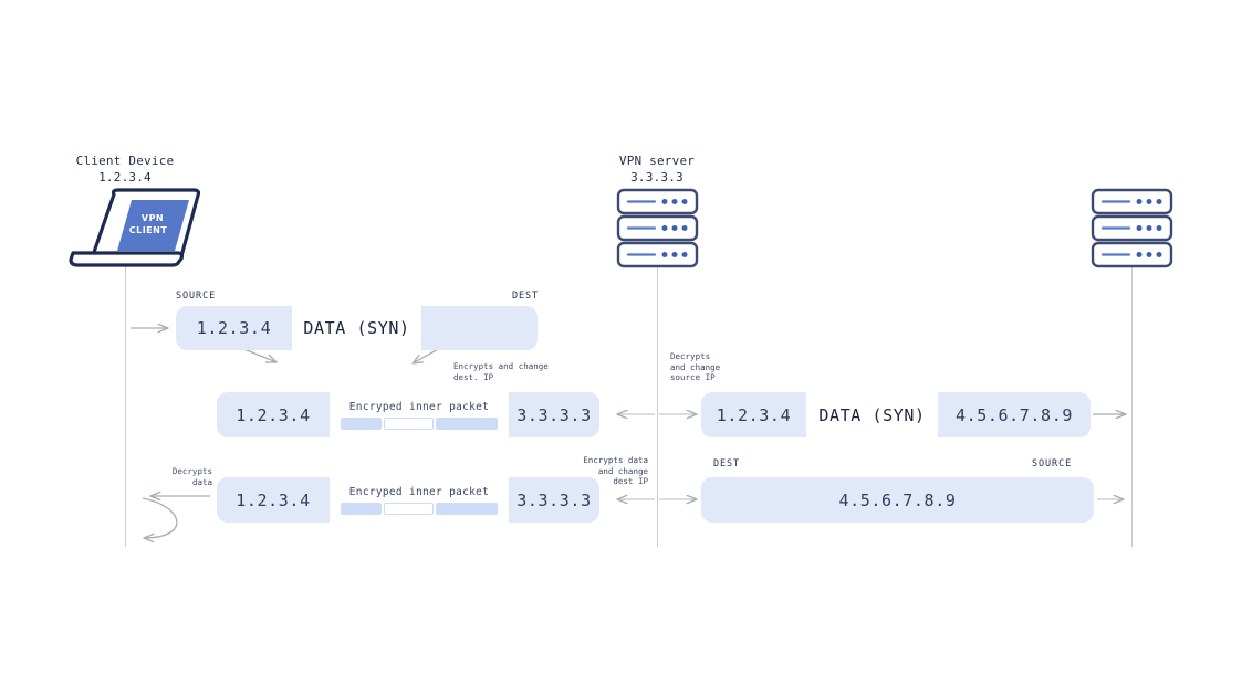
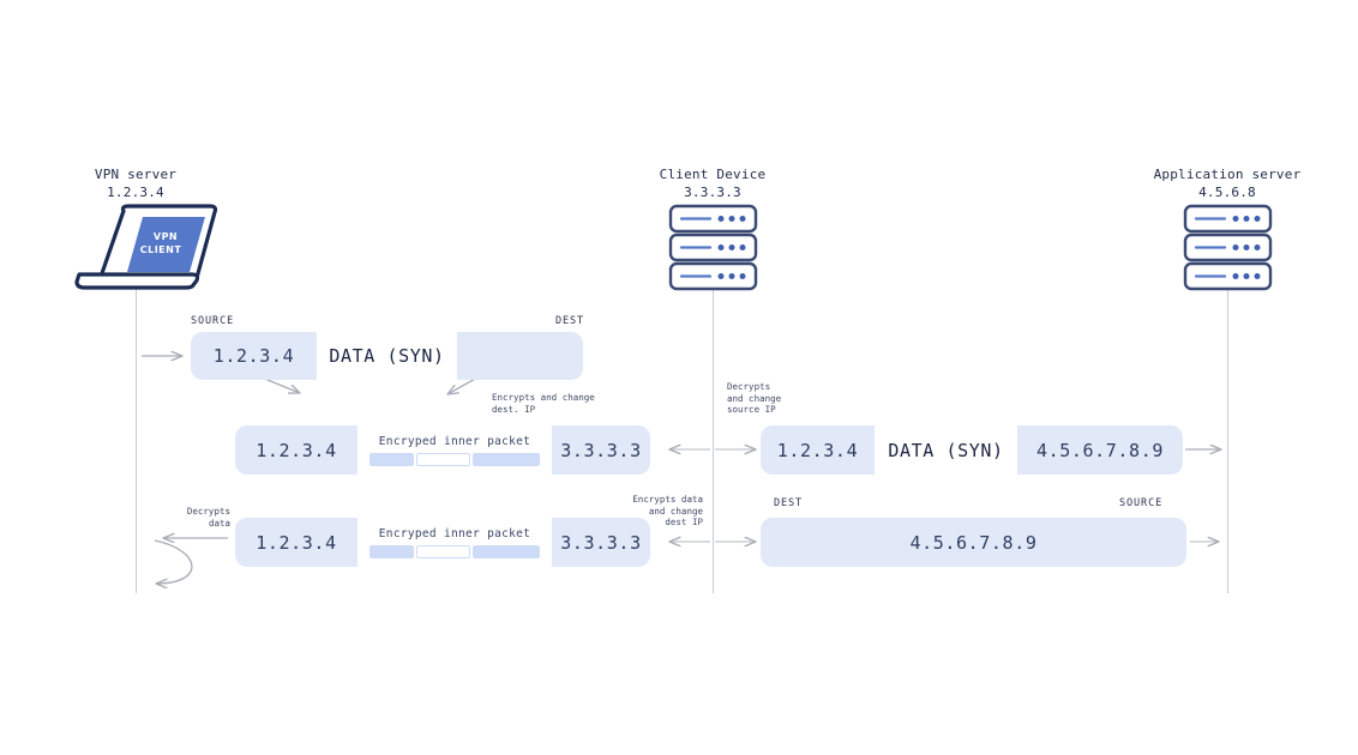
- Client Device
+ VPN server
  1.2.3.4
- VPN server
+ Client Device
  3.3.3.3
+ Application server
+ 4.5.6.8
  VPN
  CLIENT
  SOURCE
  DEST
  1.2.3.4
  DATA (SYN)
  Encrypts and change
  dest. IP
  1.2.3.4
  Encryped inner packet
  3.3.3.3
  Decrypts
  and change
  source IP
  1.2.3.4
  DATA (SYN)
  4.5.6.7.8.9
  Decrypts
  data
  1.2.3.4
  Encryped inner packet
  3.3.3.3
  Encrypts data
  and change
  dest IP
  DEST
  SOURCE
  4.5.6.7.8.9
